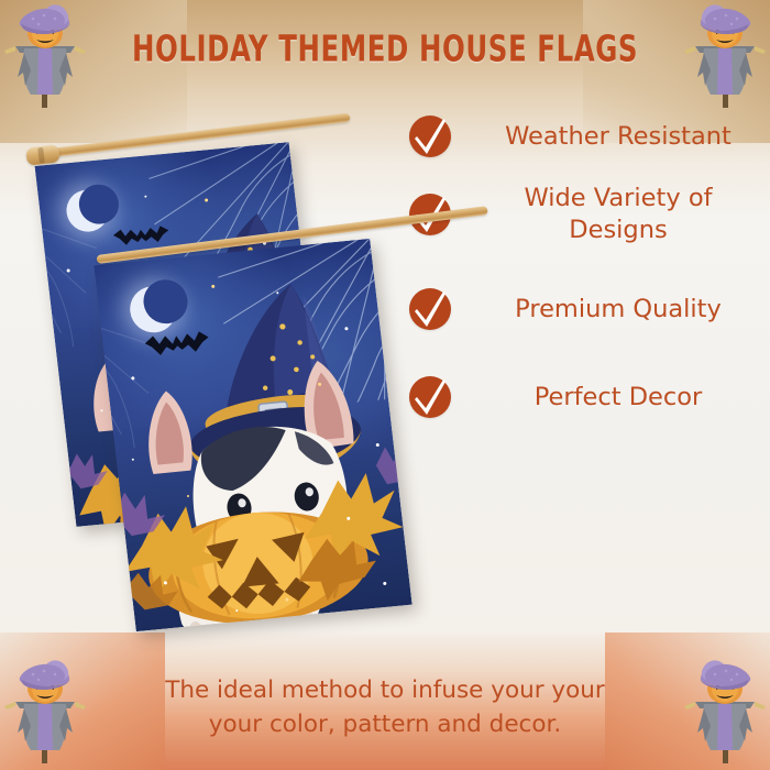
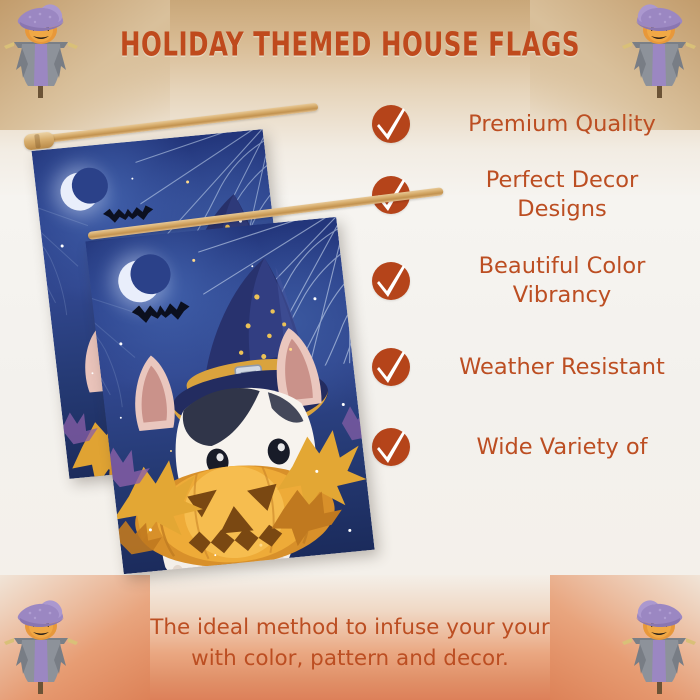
  HOLIDAY THEMED HOUSE FLAGS
- Weather Resistant
+ Premium Quality
- Wide Variety of
+ Perfect Decor
  Designs
+ Beautiful Color
+ Vibrancy
- Premium Quality
+ Weather Resistant
- Perfect Decor
+ Wide Variety of
  The ideal method to infuse your your
- your color, pattern and decor.
+ with color, pattern and decor.
